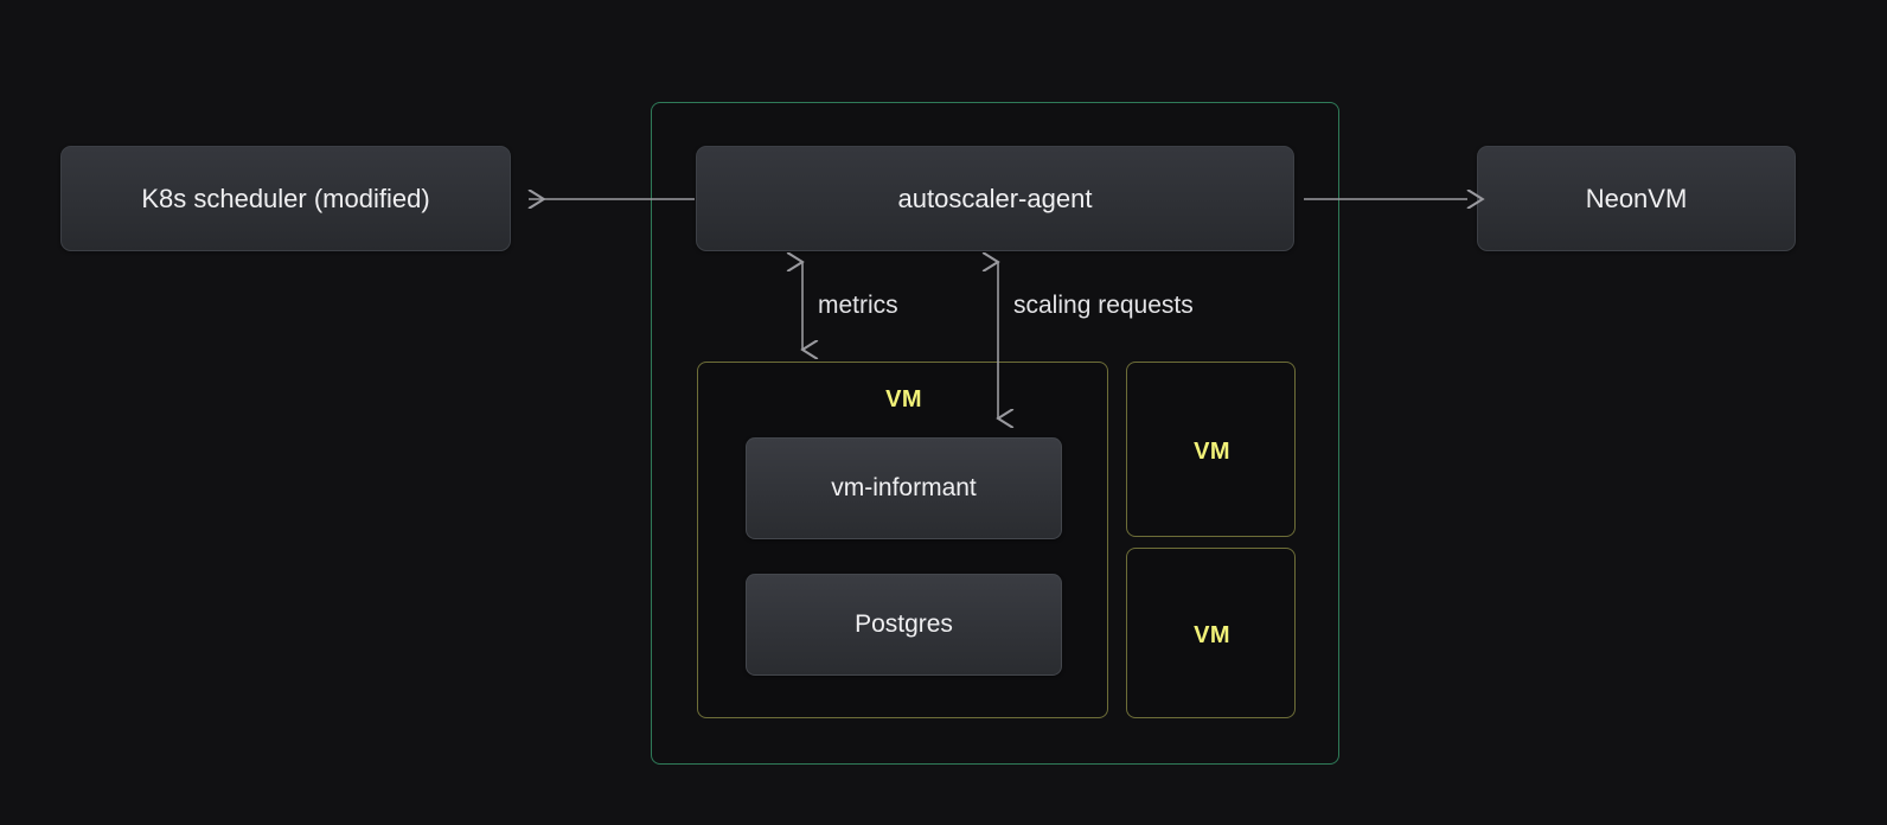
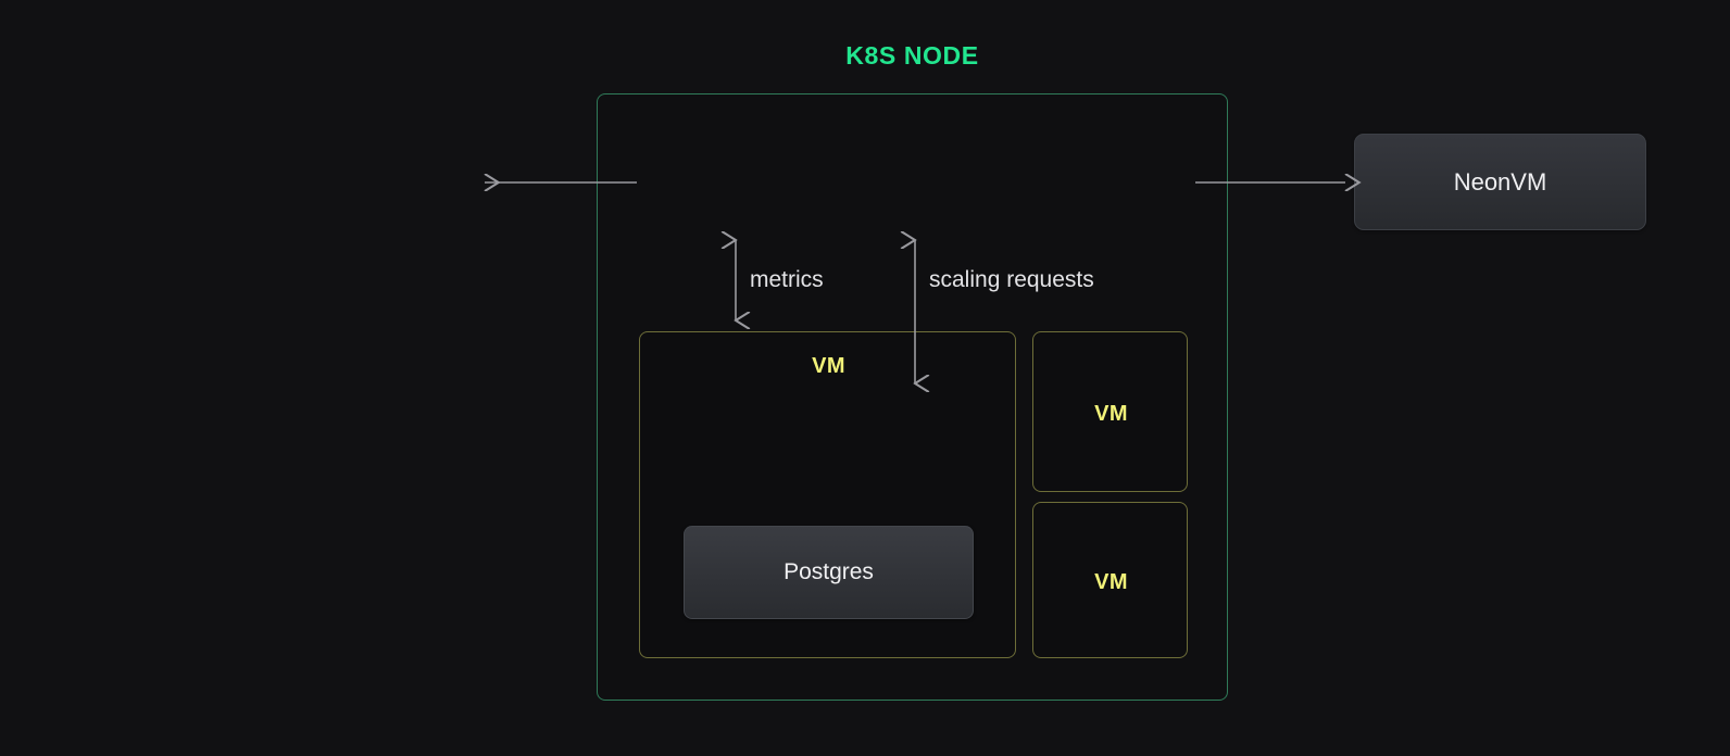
+ K8S NODE
  VM
- vm-informant
  Postgres
  VM
  VM
- K8s scheduler (modified)
- autoscaler-agent
  NeonVM
  metrics
  scaling requests
